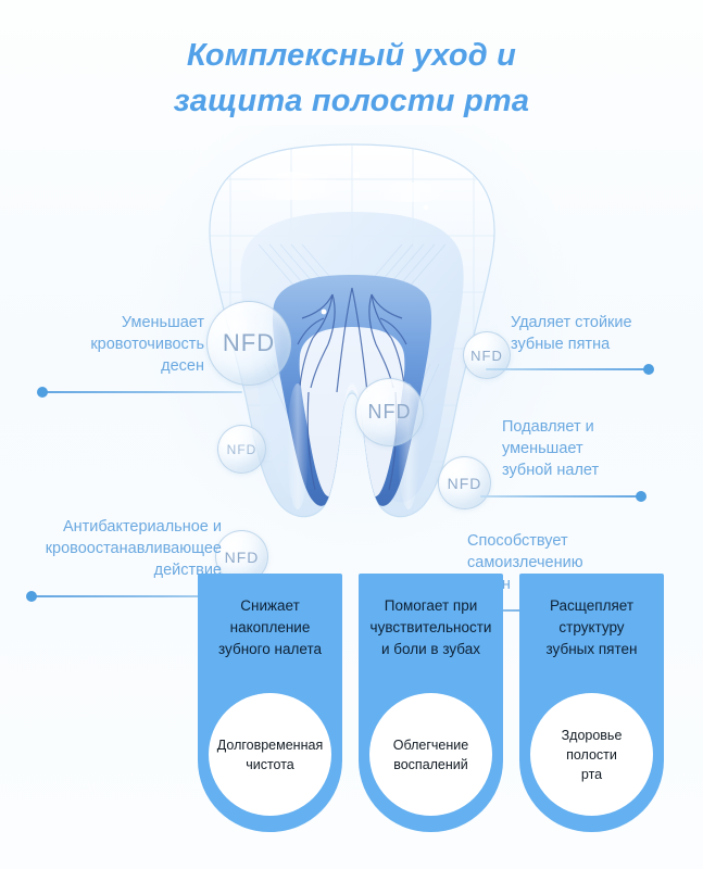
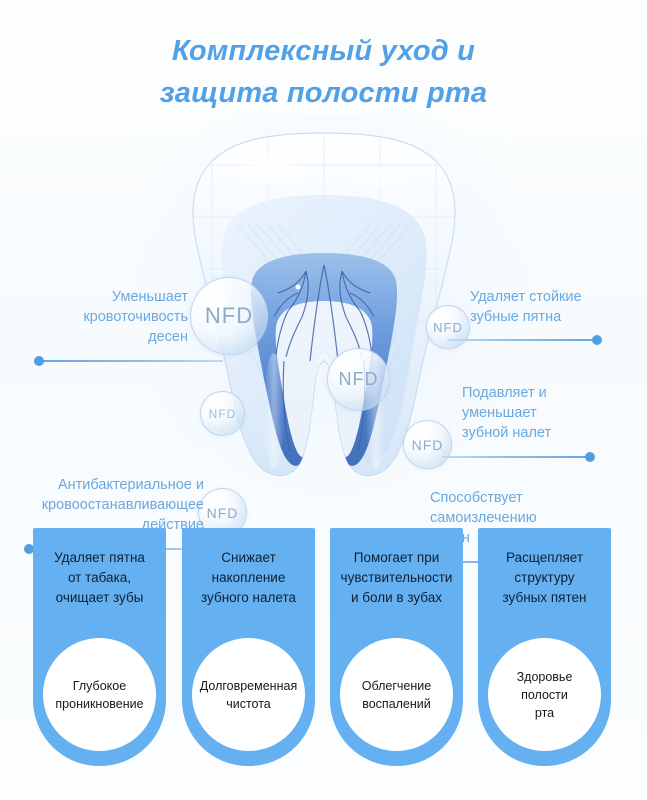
  Комплексный уход и
  защита полости рта
  NFD
  NFD
  NFD
  NFD
  NFD
  NFD
  Уменьшает
  кровоточивость
  десен
  Антибактериальное и
  кровоостанавливающее
  действие
  Удаляет стойкие
  зубные пятна
  Подавляет и
  уменьшает
  зубной налет
  Способствует
  самоизлечению
+ Удаляет пятна
+ от табака,
+ очищает зубы
+ Глубокое
+ проникновение
  Снижает
  накопление
  зубного налета
  Долговременная
  чистота
  Помогает при
  чувствительности
  и боли в зубах
  Облегчение
  воспалений
  Расщепляет
  структуру
  зубных пятен
  Здоровье
  полости
  рта
